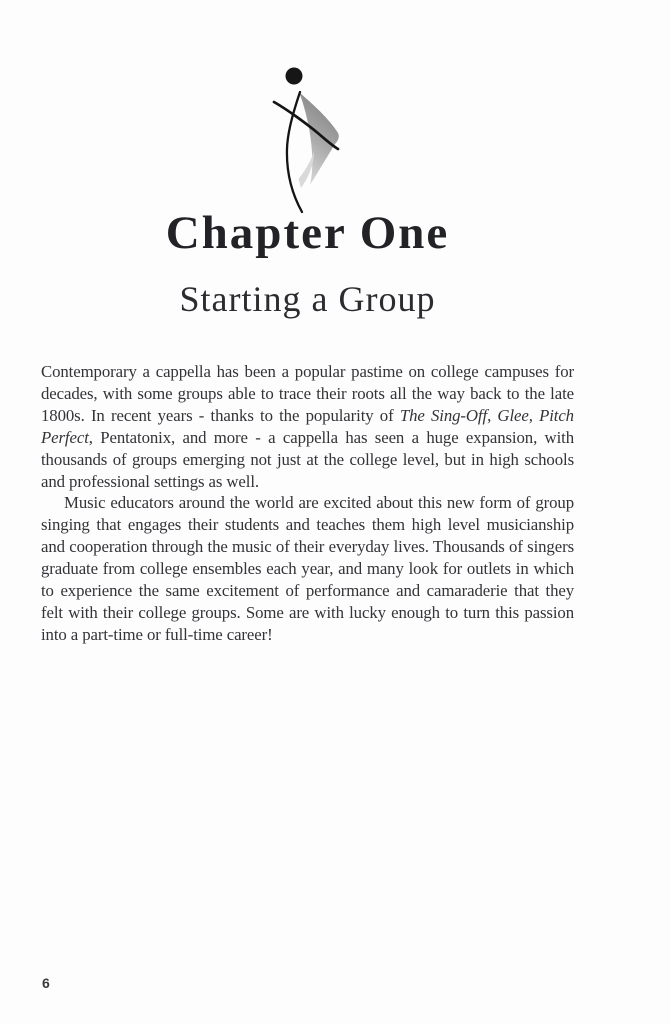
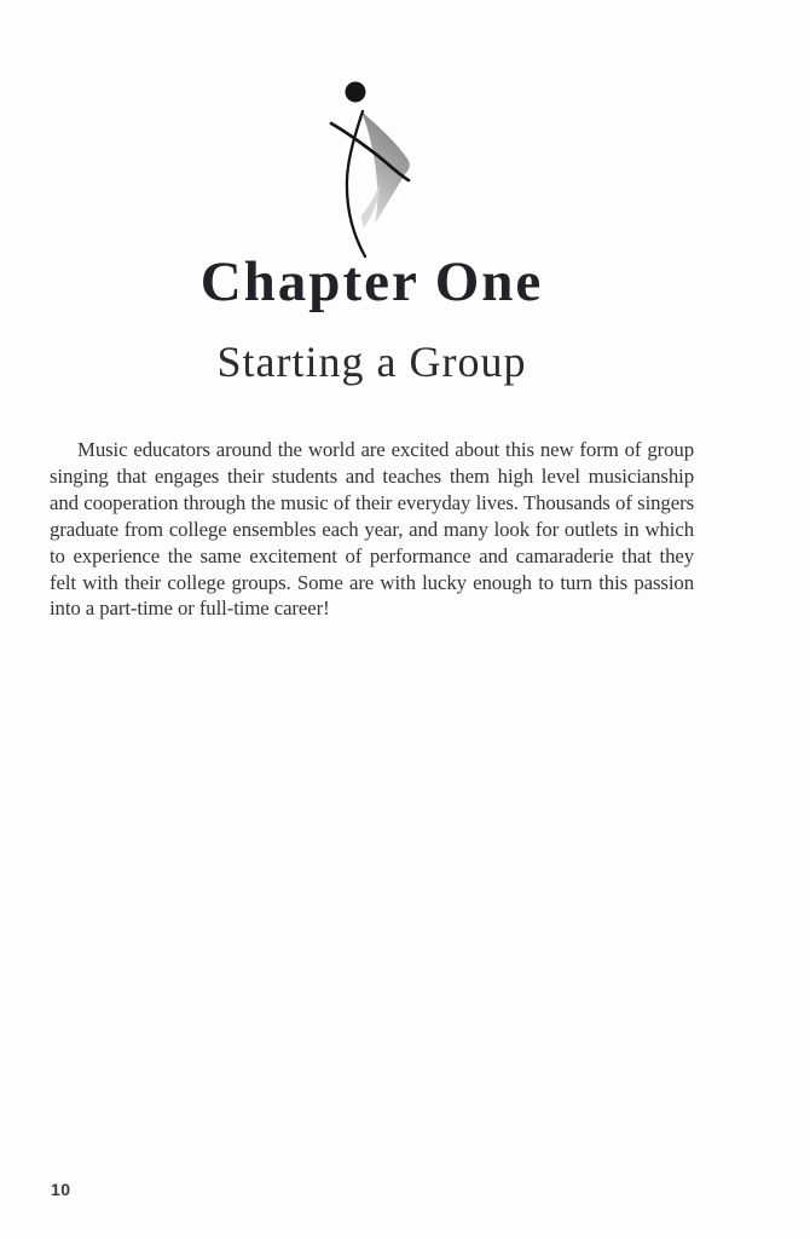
  Chapter One
  Starting a Group
- Contemporary a cappella has been a popular pastime on college campuses for decades, with some groups able to trace their roots all the way back to the late 1800s. In recent years - thanks to the popularity of The Sing-Off, Glee, Pitch Perfect, Pentatonix, and more - a cappella has seen a huge expansion, with thousands of groups emerging not just at the college level, but in high schools and professional settings as well.
  Music educators around the world are excited about this new form of group singing that engages their students and teaches them high level musicianship and cooperation through the music of their everyday lives. Thousands of singers graduate from college ensembles each year, and many look for outlets in which to experience the same excitement of performance and camaraderie that they felt with their college groups. Some are with lucky enough to turn this passion into a part-time or full-time career!
- 6
+ 10
